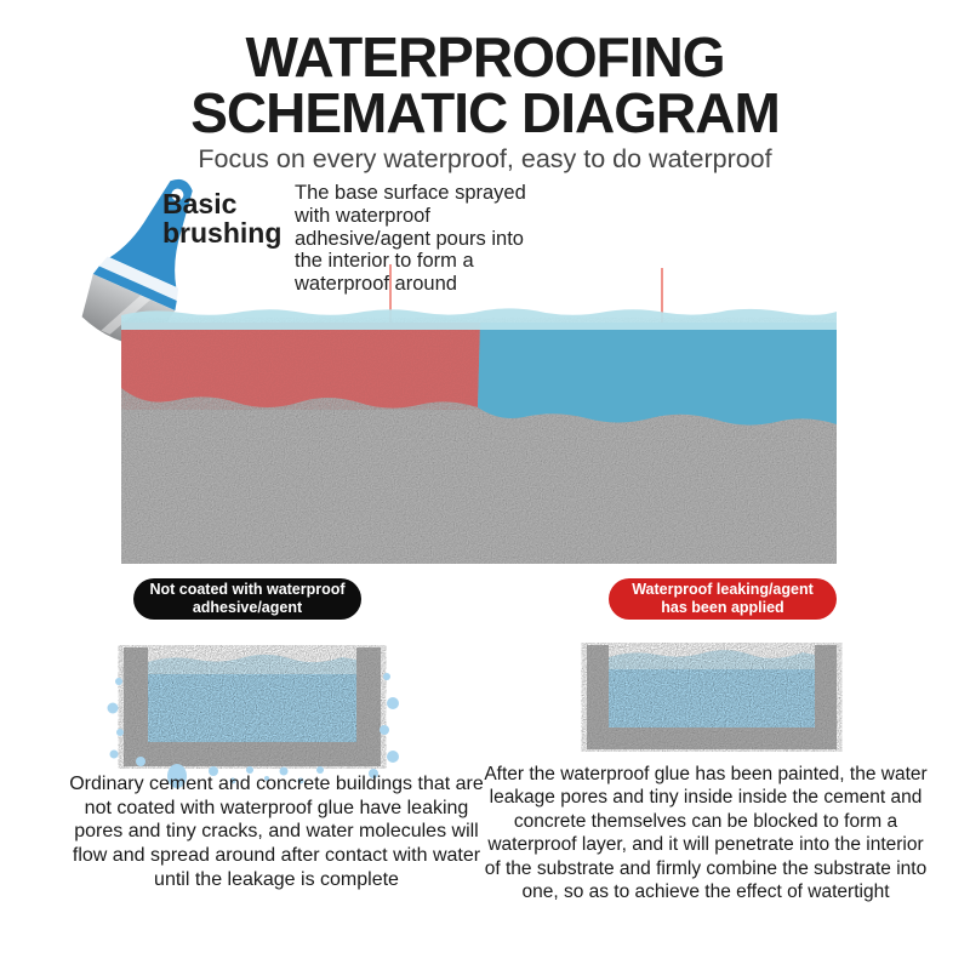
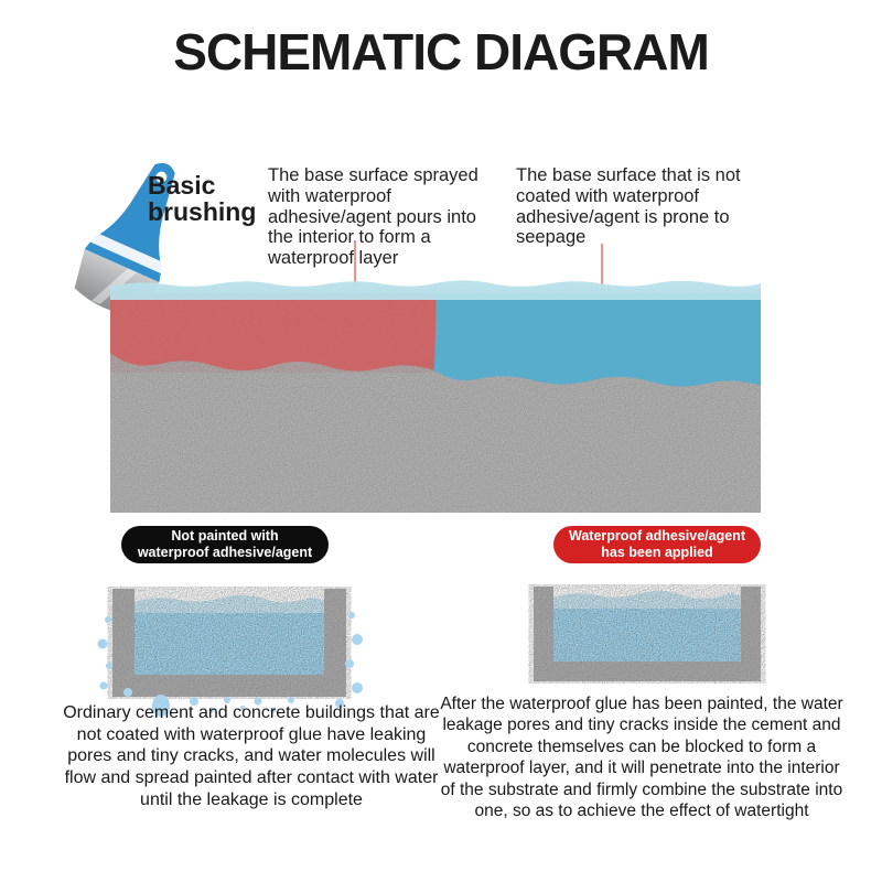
- WATERPROOFING
  SCHEMATIC DIAGRAM
- Focus on every waterproof, easy to do waterproof
  Basic
  brushing
- The base surface sprayed with waterproof adhesive/agent pours into the interior to form a waterproof around
+ The base surface sprayed with waterproof adhesive/agent pours into the interior to form a waterproof layer
+ The base surface that is not coated with waterproof adhesive/agent is prone to seepage
- Not coated with waterproof adhesive/agent
+ Not painted with waterproof adhesive/agent
- Waterproof leaking/agent has been applied
+ Waterproof adhesive/agent has been applied
- Ordinary cement and concrete buildings that are not coated with waterproof glue have leaking pores and tiny cracks, and water molecules will flow and spread around after contact with water until the leakage is complete
+ Ordinary cement and concrete buildings that are not coated with waterproof glue have leaking pores and tiny cracks, and water molecules will flow and spread painted after contact with water until the leakage is complete
- After the waterproof glue has been painted, the water leakage pores and tiny inside inside the cement and concrete themselves can be blocked to form a waterproof layer, and it will penetrate into the interior of the substrate and firmly combine the substrate into one, so as to achieve the effect of watertight
+ After the waterproof glue has been painted, the water leakage pores and tiny cracks inside the cement and concrete themselves can be blocked to form a waterproof layer, and it will penetrate into the interior of the substrate and firmly combine the substrate into one, so as to achieve the effect of watertight
